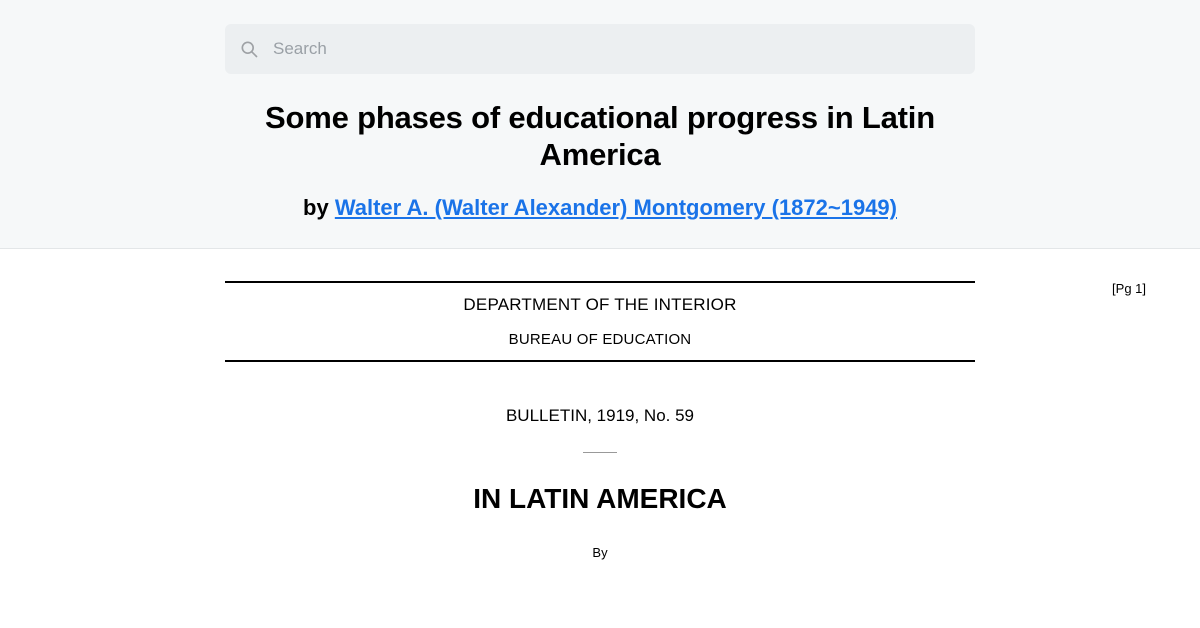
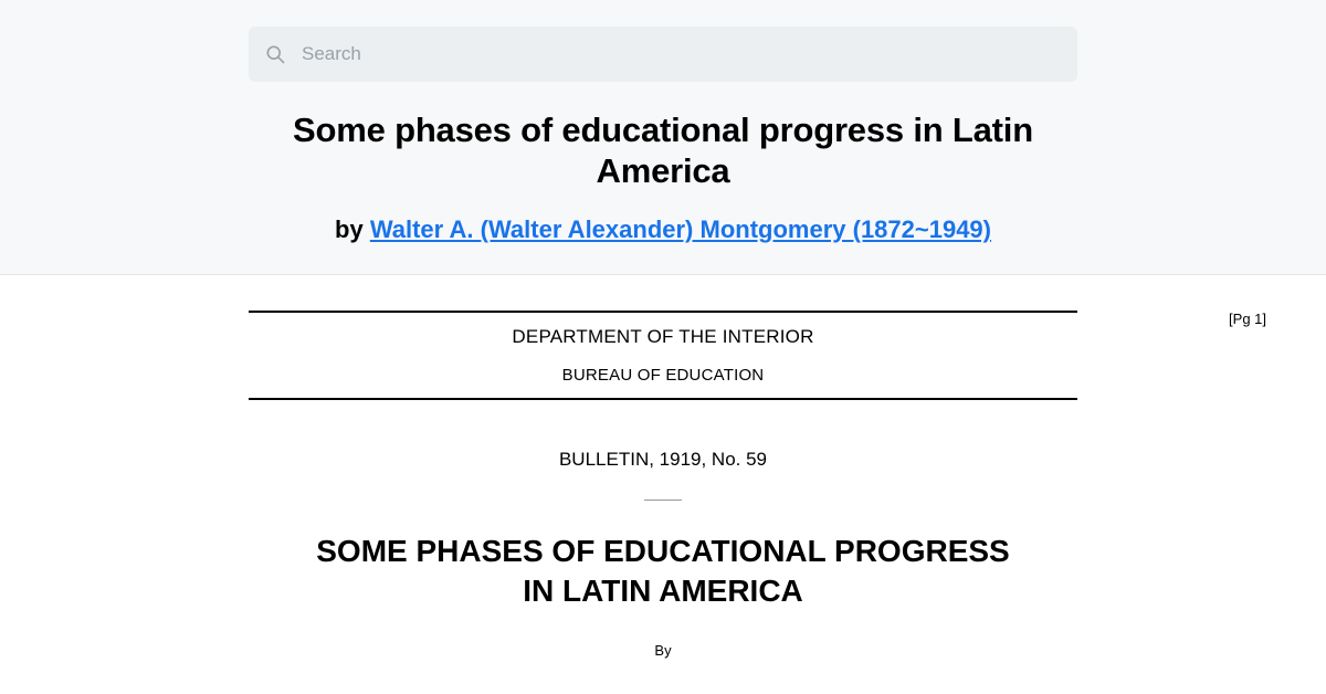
  Search
  Some phases of educational progress in Latin America
  by Walter A. (Walter Alexander) Montgomery (1872~1949)
  [Pg 1]
  DEPARTMENT OF THE INTERIOR
  BUREAU OF EDUCATION
  BULLETIN, 1919, No. 59
+ SOME PHASES OF EDUCATIONAL PROGRESS
  IN LATIN AMERICA
  By
